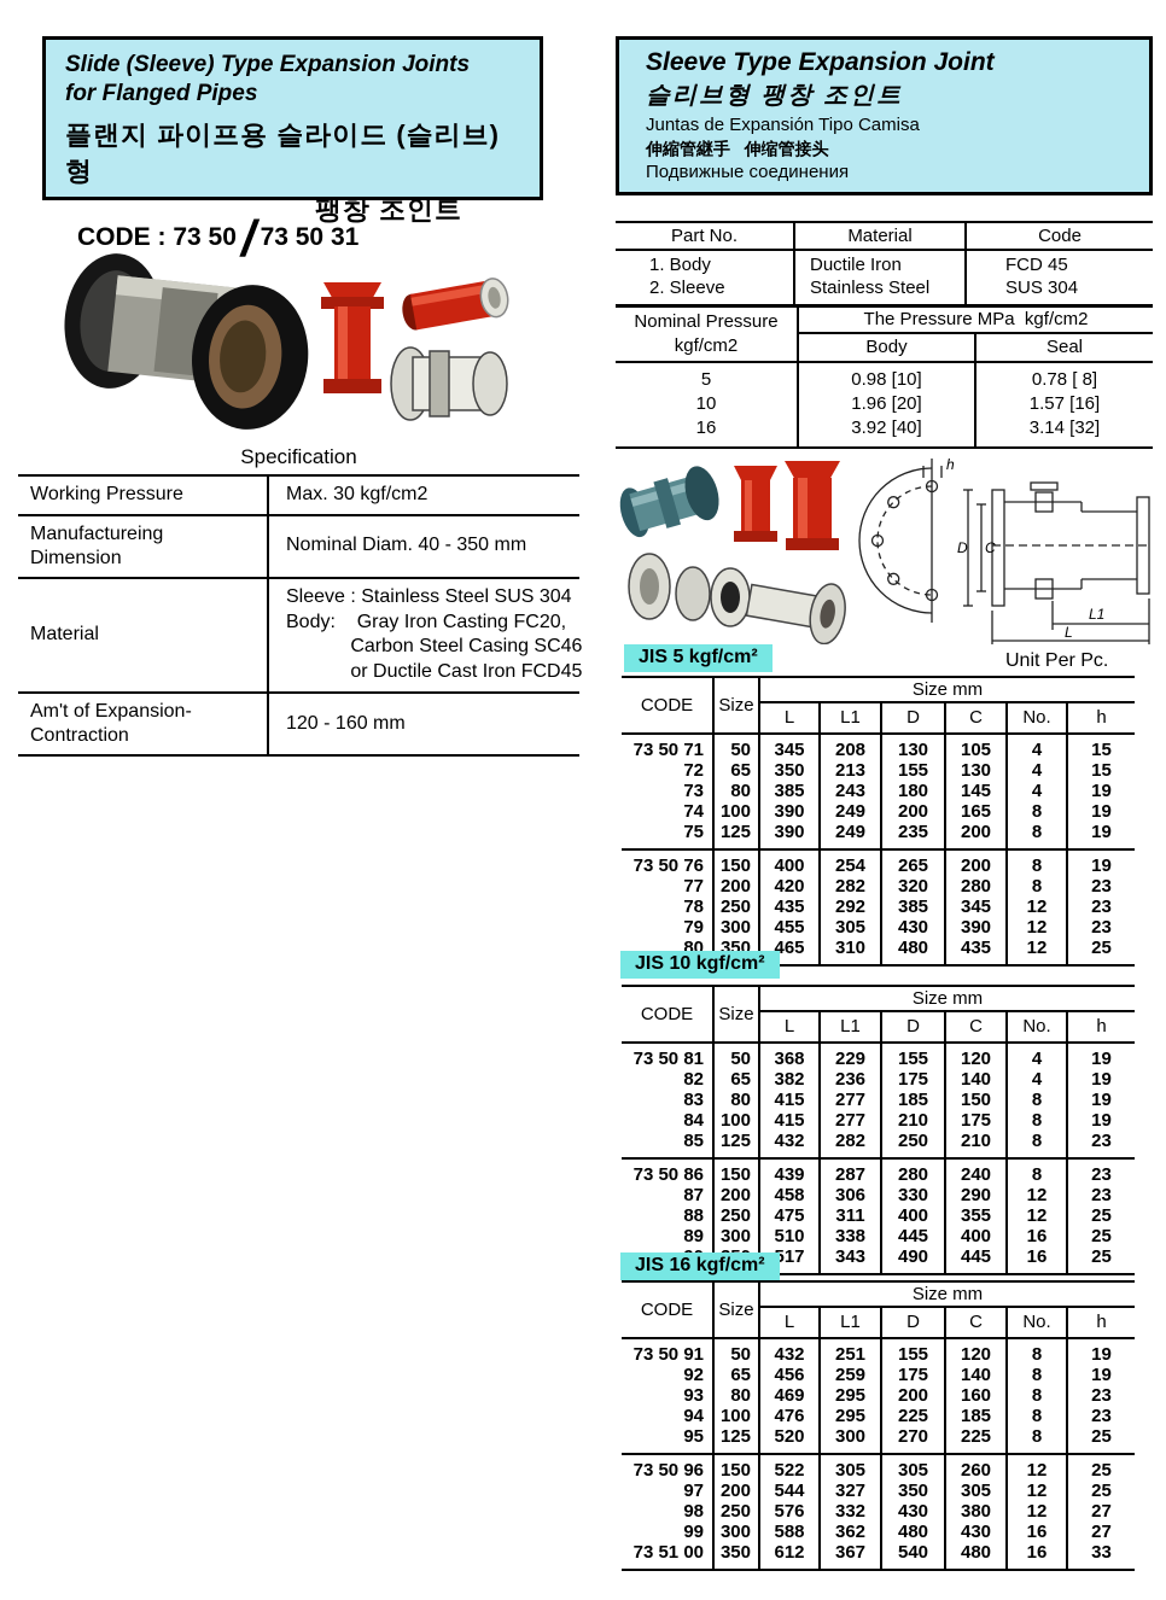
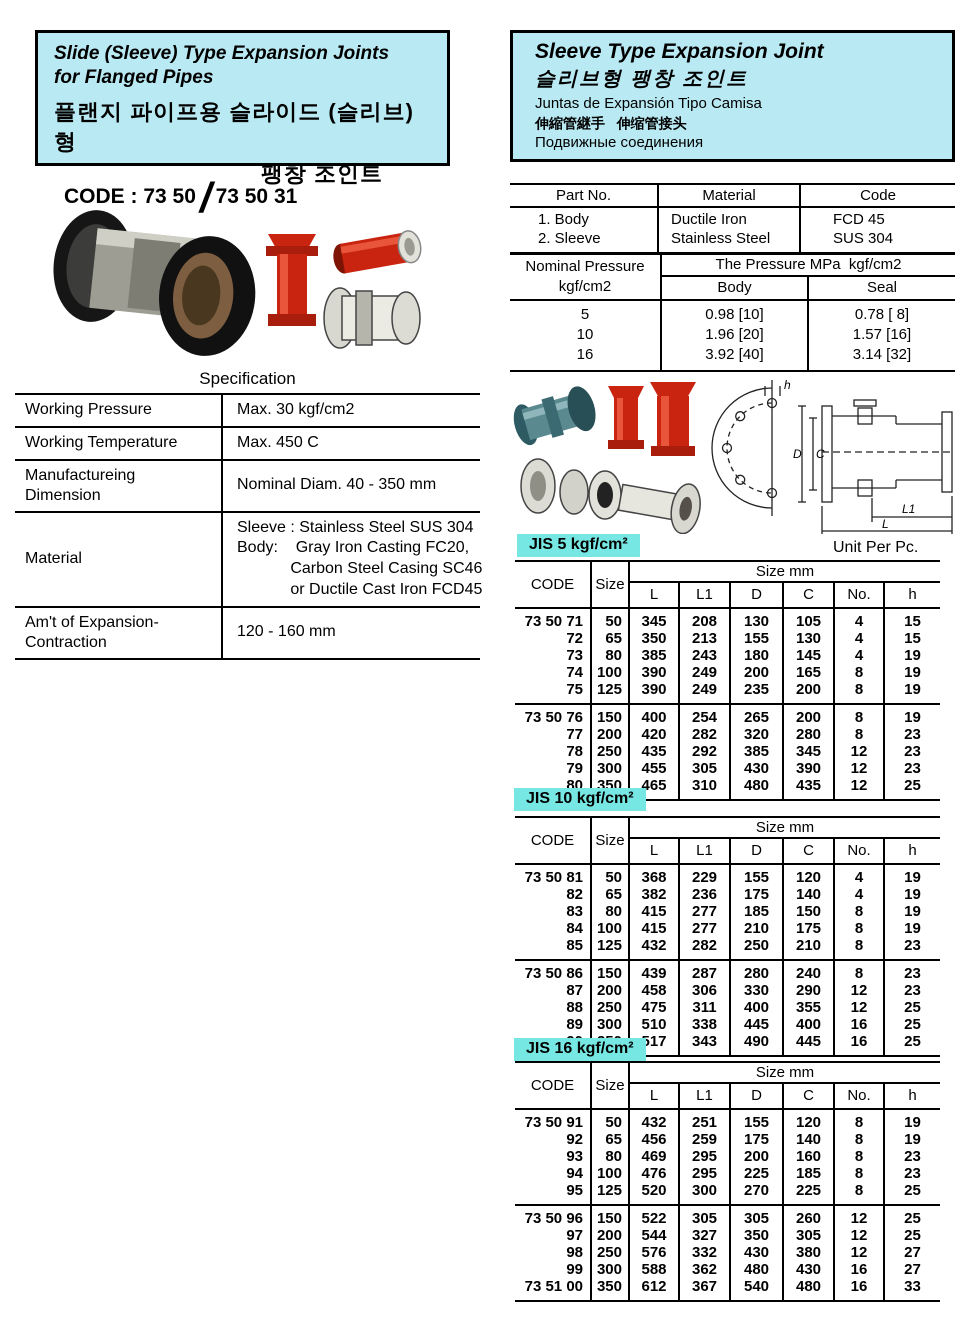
  Slide (Sleeve) Type Expansion Joints
  for Flanged Pipes
  플랜지 파이프용 슬라이드 (슬리브)형
  팽창 조인트
  CODE : 73 50 / 73 50 31
  Specification
  Working Pressure	Max. 30 kgf/cm2
+ Working Temperature	Max. 450 C
  Manufactureing Dimension	Nominal Diam. 40 - 350 mm
  Material	Sleeve : Stainless Steel SUS 304 Body: Gray Iron Casting FC20, Carbon Steel Casing SC46 or Ductile Cast Iron FCD45
  Am't of Expansion- Contraction	120 - 160 mm
  Sleeve Type Expansion Joint
  슬리브형 팽창 조인트
  Juntas de Expansión Tipo Camisa
  伸縮管継手 伸缩管接头
  Подвижные соединения
  Part No.	Material	Code
  1. Body 2. Sleeve	Ductile Iron Stainless Steel	FCD 45 SUS 304
  Nominal Pressure kgf/cm2	The Pressure MPa kgf/cm2
  Body	Seal
  5	0.98 [10]	0.78 [ 8]
  10	1.96 [20]	1.57 [16]
  16	3.92 [40]	3.14 [32]
  h
  D
  C
  L1
  L
  JIS 5 kgf/cm²
  Unit Per Pc.
  CODE	Size	Size mm
  L	L1	D	C	No.	h
  73 50 71	50	345	208	130	105	4	15
  72	65	350	213	155	130	4	15
  73	80	385	243	180	145	4	19
  74	100	390	249	200	165	8	19
  75	125	390	249	235	200	8	19
  73 50 76	150	400	254	265	200	8	19
  77	200	420	282	320	280	8	23
  78	250	435	292	385	345	12	23
  79	300	455	305	430	390	12	23
  80	350	465	310	480	435	12	25
  JIS 10 kgf/cm²
  CODE	Size	Size mm
  L	L1	D	C	No.	h
  73 50 81	50	368	229	155	120	4	19
  82	65	382	236	175	140	4	19
  83	80	415	277	185	150	8	19
  84	100	415	277	210	175	8	19
  85	125	432	282	250	210	8	23
  73 50 86	150	439	287	280	240	8	23
  87	200	458	306	330	290	12	23
  88	250	475	311	400	355	12	25
  89	300	510	338	445	400	16	25
  		517	343	490	445	16	25
  JIS 16 kgf/cm²
  CODE	Size	Size mm
  L	L1	D	C	No.	h
  73 50 91	50	432	251	155	120	8	19
  92	65	456	259	175	140	8	19
  93	80	469	295	200	160	8	23
  94	100	476	295	225	185	8	23
  95	125	520	300	270	225	8	25
  73 50 96	150	522	305	305	260	12	25
  97	200	544	327	350	305	12	25
  98	250	576	332	430	380	12	27
  99	300	588	362	480	430	16	27
  73 51 00	350	612	367	540	480	16	33
